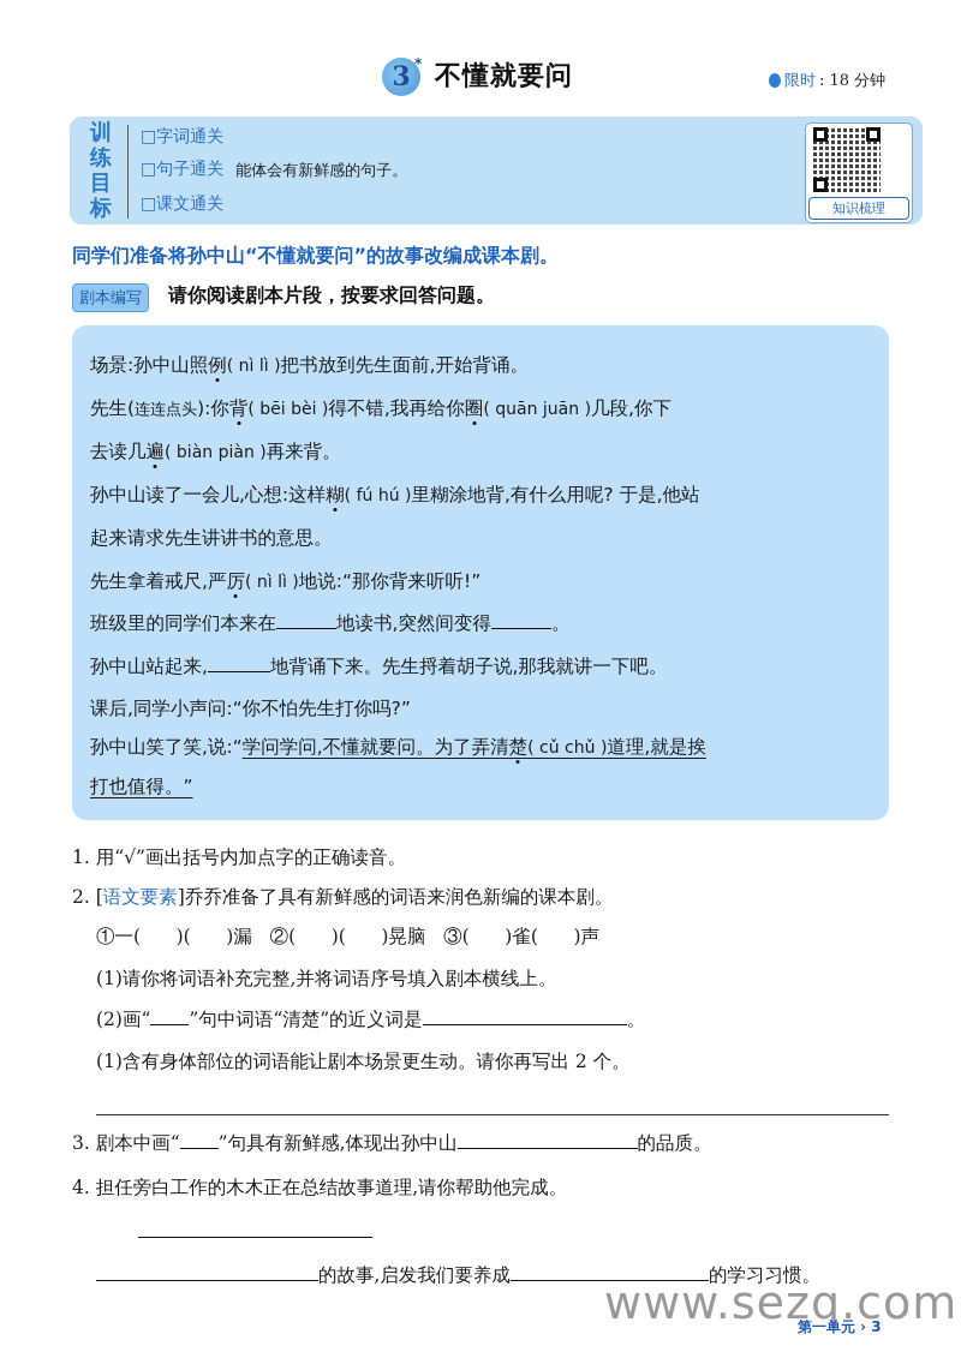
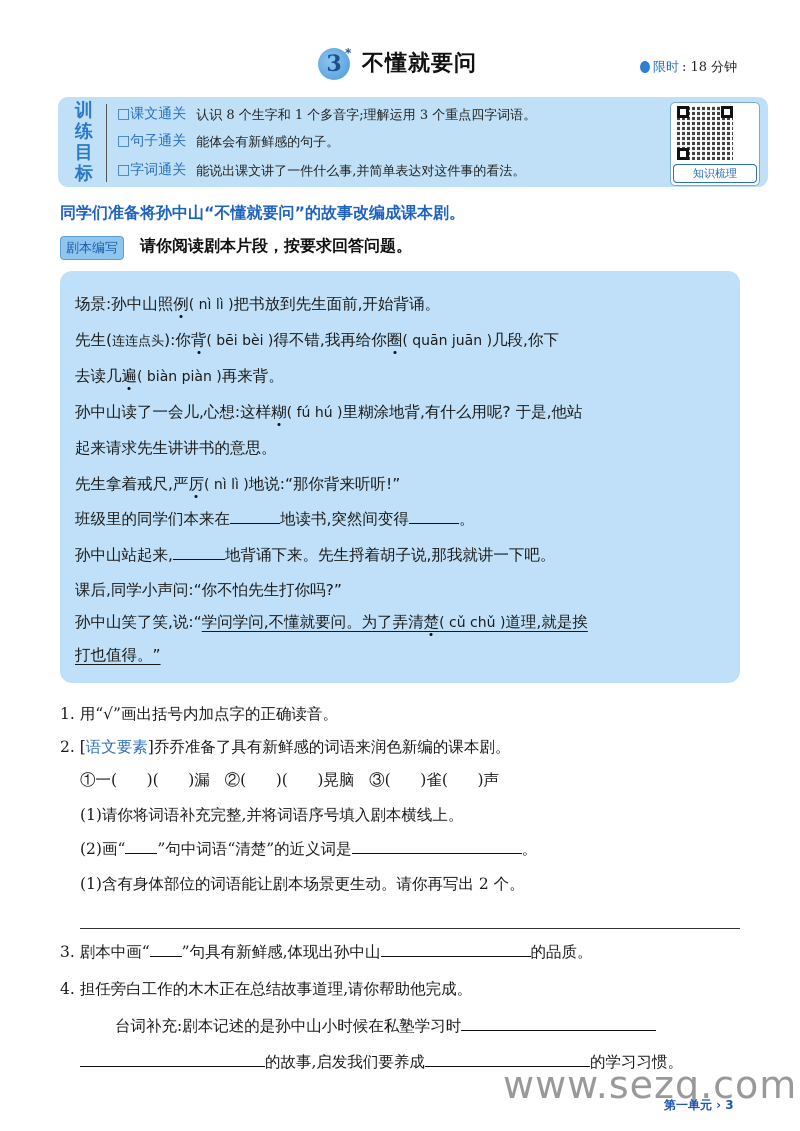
  3
  *
  不懂就要问
  限时
  : 18 分钟
  训
  练
  目
  标
- □字词通关
+ □课文通关
+ 认识 8 个生字和 1 个多音字;理解运用 3 个重点四字词语。
  □句子通关
  能体会有新鲜感的句子。
- □课文通关
+ □字词通关
+ 能说出课文讲了一件什么事,并简单表达对这件事的看法。
  知识梳理
  同学们准备将孙中山“不懂就要问”的故事改编成课本剧。
  剧本编写
  请你阅读剧本片段，按要求回答问题。
  场景:孙中山照例( nì lì )把书放到先生面前,开始背诵。
  先生(连连点头):你背( bēi bèi )得不错,我再给你圈( quān juān )几段,你下
  去读几遍( biàn piàn )再来背。
  孙中山读了一会儿,心想:这样糊( fú hú )里糊涂地背,有什么用呢? 于是,他站
  起来请求先生讲讲书的意思。
  先生拿着戒尺,严厉( nì lì )地说:“那你背来听听!”
  班级里的同学们本来在 地读书,突然间变得 。
  孙中山站起来, 地背诵下来。先生捋着胡子说,那我就讲一下吧。
  课后,同学小声问:“你不怕先生打你吗?”
  孙中山笑了笑,说:“学问学问,不懂就要问。为了弄清楚( cǔ chǔ )道理,就是挨
  打也值得。”
  1. 用“√”画出括号内加点字的正确读音。
  2. [语文要素]乔乔准备了具有新鲜感的词语来润色新编的课本剧。
  ①一( )( )漏 ②( )( )晃脑 ③( )雀( )声
  (1)请你将词语补充完整,并将词语序号填入剧本横线上。
  (2)画“ ”句中词语“清楚”的近义词是 。
  (1)含有身体部位的词语能让剧本场景更生动。请你再写出 2 个。
  3. 剧本中画“ ”句具有新鲜感,体现出孙中山 的品质。
  4. 担任旁白工作的木木正在总结故事道理,请你帮助他完成。
+ 台词补充:剧本记述的是孙中山小时候在私塾学习时
  的故事,启发我们要养成 的学习习惯。
  www.sezq.com
  第一单元 › 3
